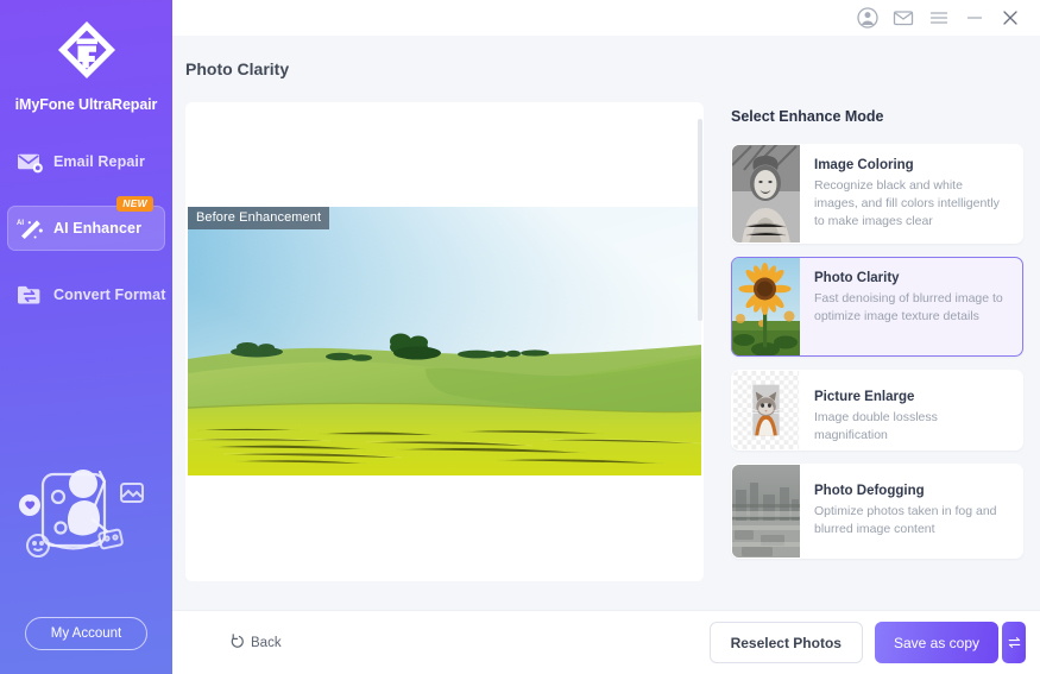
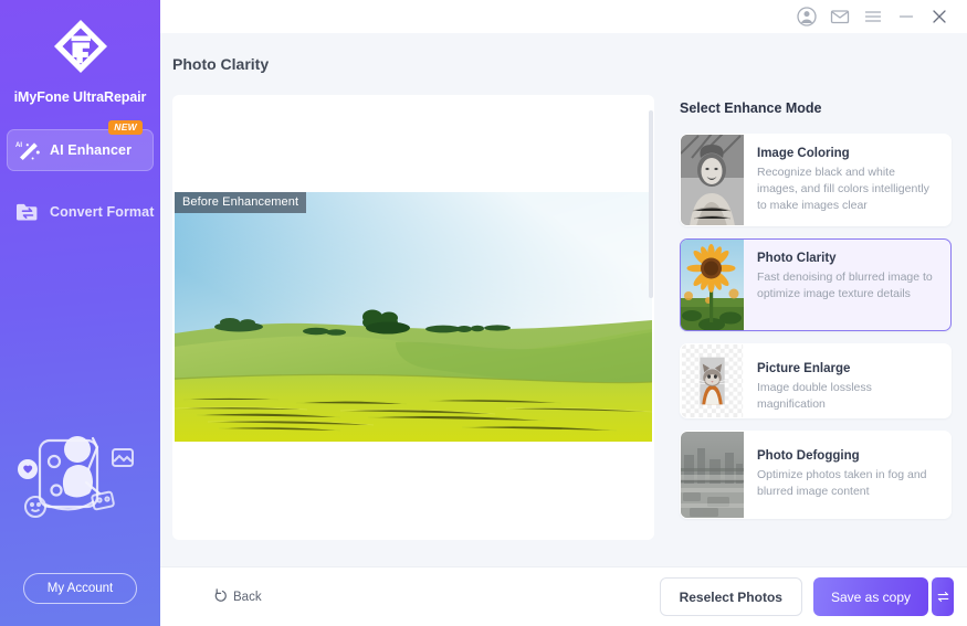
  iMyFone UltraRepair
- Email Repair
  AI Enhancer
  NEW
  Convert Format
  My Account
  Photo Clarity
  Before Enhancement
  Select Enhance Mode
  Image Coloring
  Recognize black and white images, and fill colors intelligently to make images clear
  Photo Clarity
  Fast denoising of blurred image to optimize image texture details
  Picture Enlarge
  Image double lossless magnification
  Photo Defogging
  Optimize photos taken in fog and blurred image content
  Back
  Reselect Photos
  Save as copy
